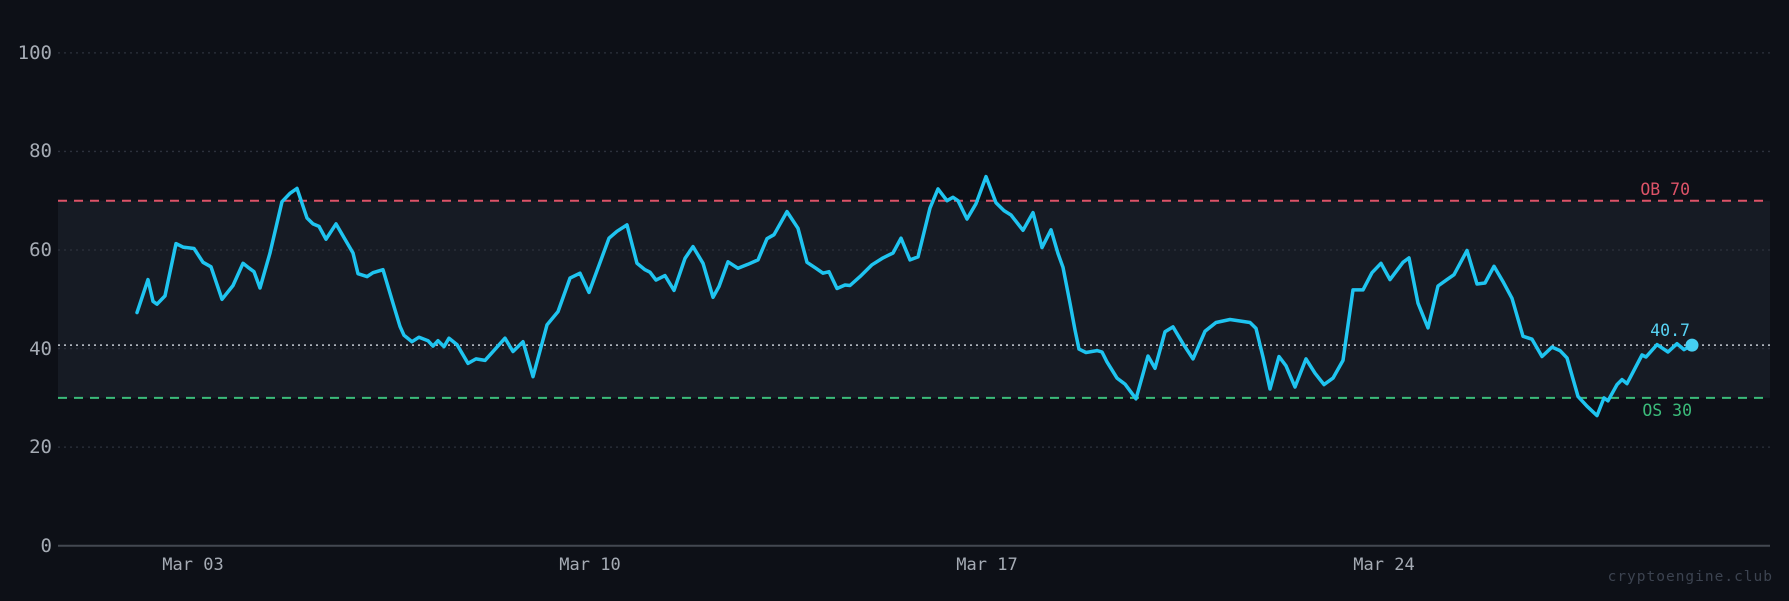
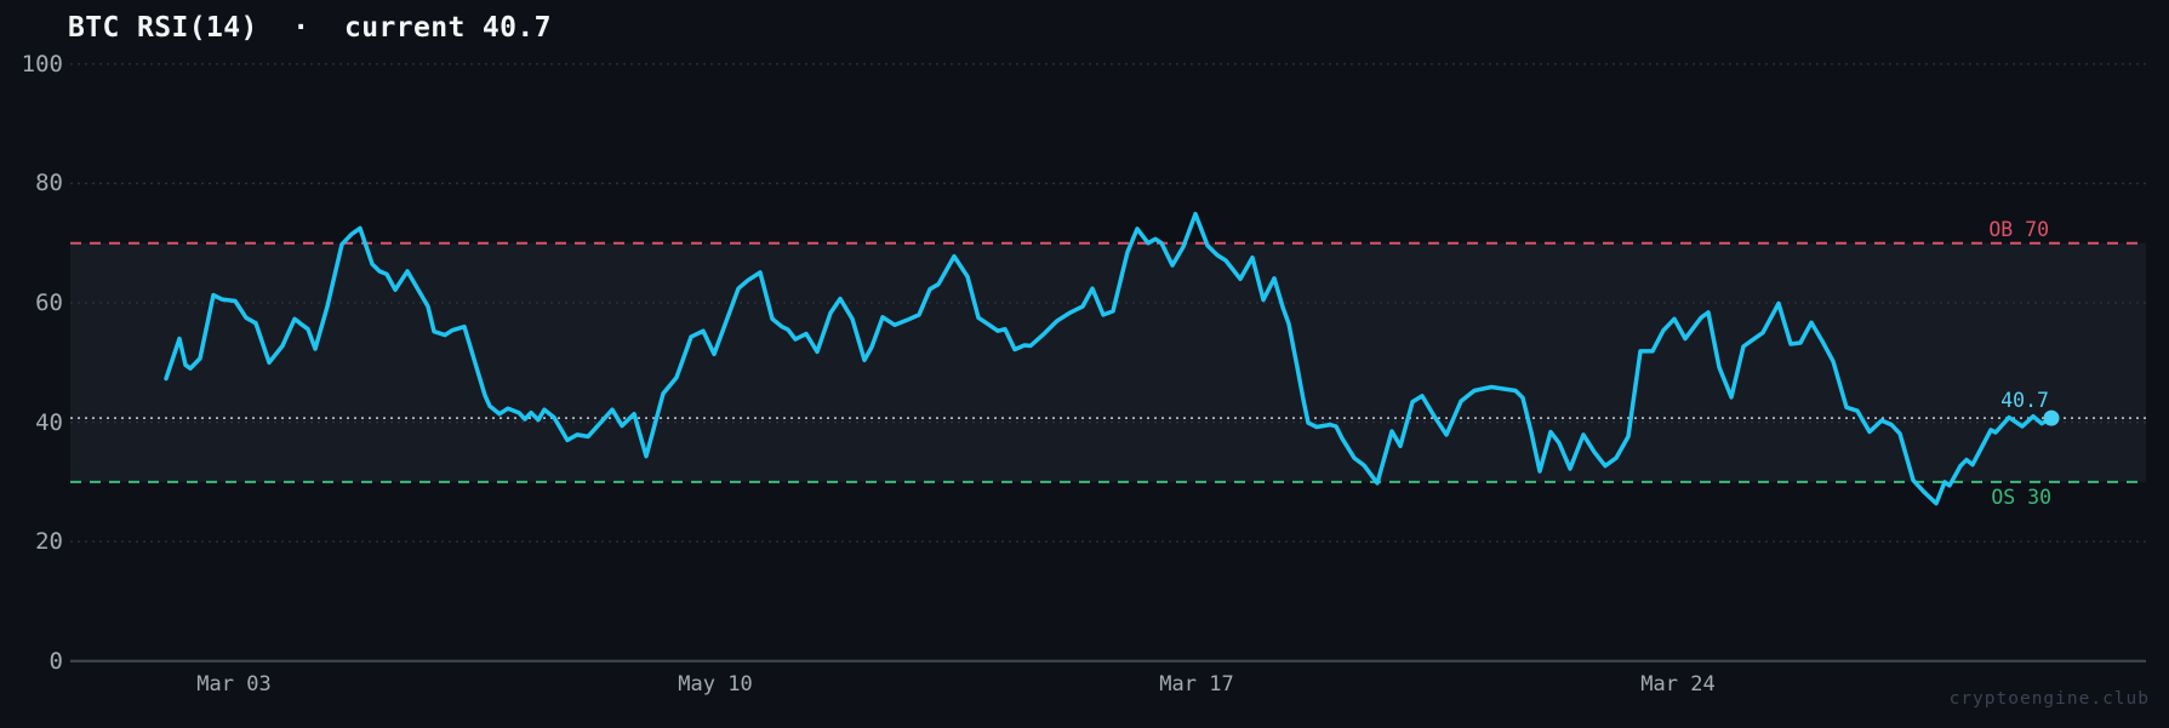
+ BTC RSI(14) · current 40.7
  0
  20
  40
  60
  80
  100
  Mar 03
- Mar 10
+ May 10
  Mar 17
  Mar 24
  OB 70
  OS 30
  40.7
  cryptoengine.club
